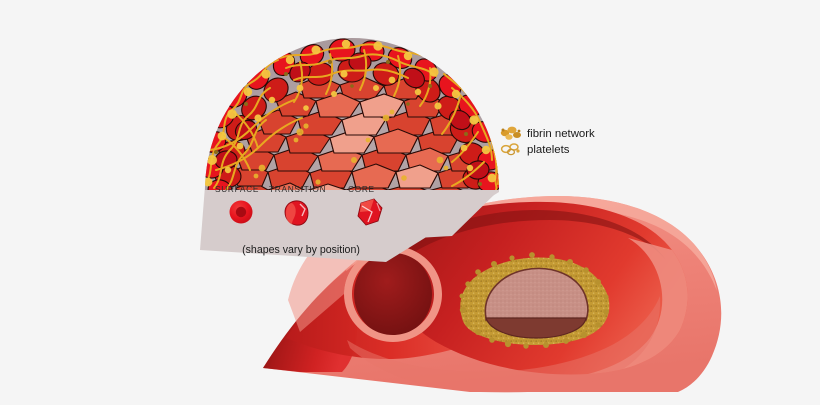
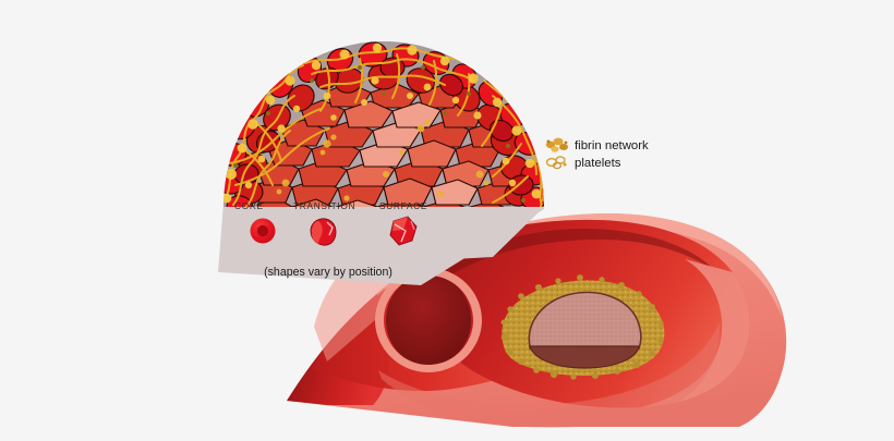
  fibrin network
  platelets
- SURFACE
+ CORE
  TRANSITION
- CORE
+ SURFACE
  (shapes vary by position)
